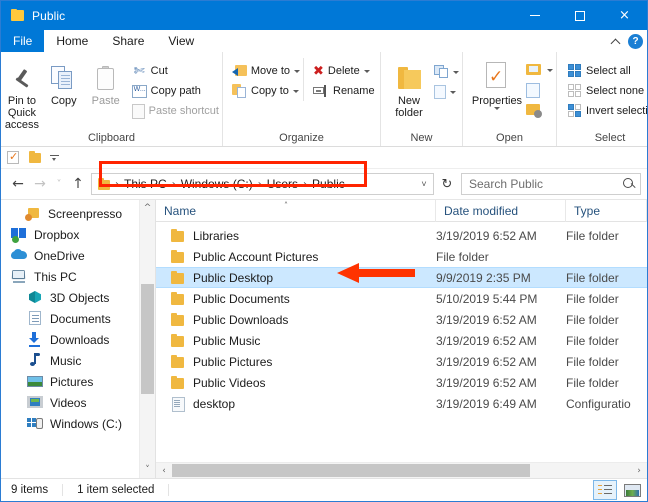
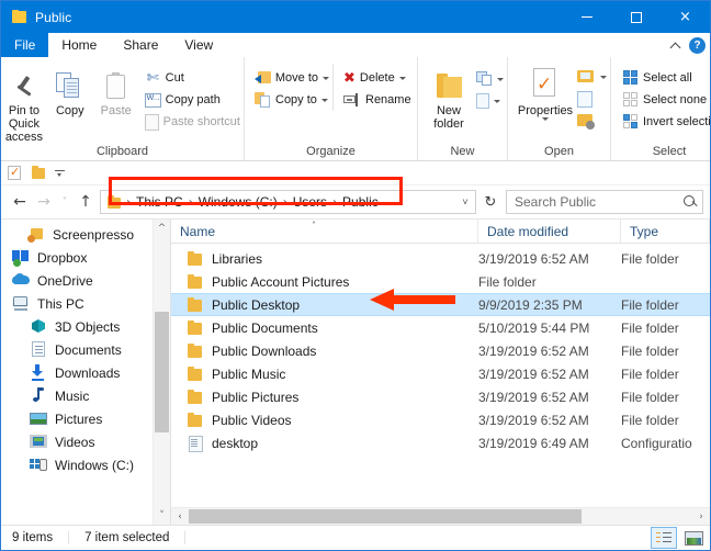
  Public
  ×
  File
  Home
  Share
  View
  ?
  Pin to Quick
  access
  Copy
  Paste
  ✄
  Cut
  Copy path
  Paste shortcut
  Clipboard
  Move to
  Copy to
  ✖
  Delete
  Rename
  Organize
  New
  folder
  New
  ✓
  Properties
  Open
  Select all
  Select none
  Invert selecti
  Select
  ✓
  ←
  →
  ˅
  ↑
  ›
  This PC
  ›
  Windows (C:)
  ›
  Users
  ›
  Public
  ˅
  ↻
  Search Public
  Screenpresso
  Dropbox
  OneDrive
  This PC
  3D Objects
  Documents
  Downloads
  Music
  Pictures
  Videos
  Windows (C:)
  ^
  ˅
  Name
  ˄
  Date modified
  Type
  Libraries
  3/19/2019 6:52 AM
  File folder
  Public Account Pictures
  File folder
  Public Desktop
  9/9/2019 2:35 PM
  File folder
  Public Documents
  5/10/2019 5:44 PM
  File folder
  Public Downloads
  3/19/2019 6:52 AM
  File folder
  Public Music
  3/19/2019 6:52 AM
  File folder
  Public Pictures
  3/19/2019 6:52 AM
  File folder
  Public Videos
  3/19/2019 6:52 AM
  File folder
  desktop
  3/19/2019 6:49 AM
  Configuratio
  ‹
  ›
  9 items
- 1 item selected
+ 7 item selected
